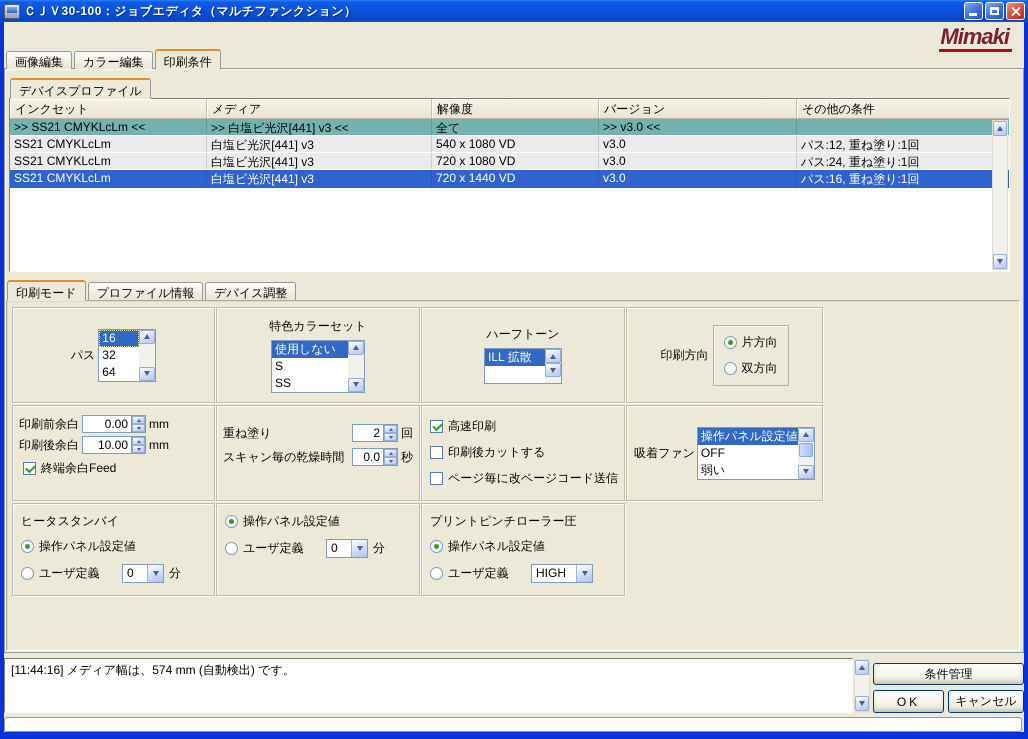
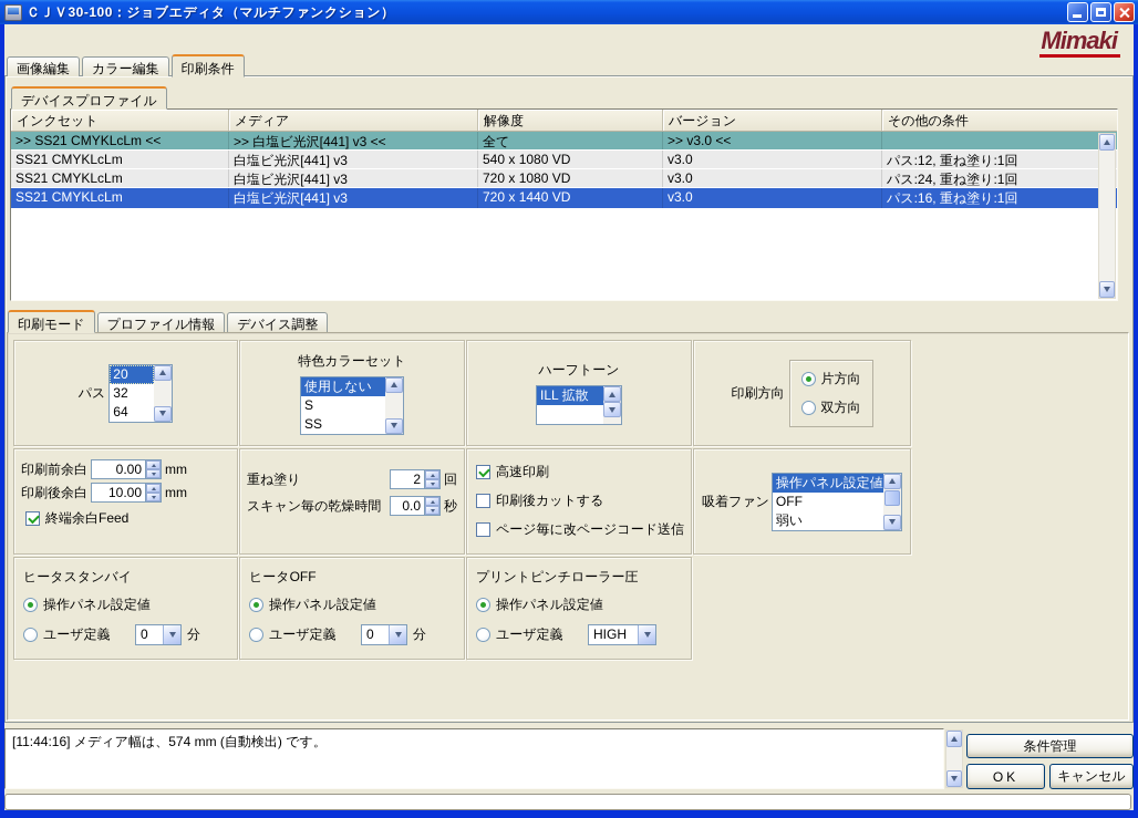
  ＣＪＶ30-100：ジョブエディタ（マルチファンクション）
  Mimaki
  画像編集
  カラー編集
  印刷条件
  デバイスプロファイル
  インクセット
  メディア
  解像度
  バージョン
  その他の条件
  >> SS21 CMYKLcLm <<
  >> 白塩ビ光沢[441] v3 <<
  全て
  >> v3.0 <<
  SS21 CMYKLcLm
  白塩ビ光沢[441] v3
  540 x 1080 VD
  v3.0
  パス:12, 重ね塗り:1回
  SS21 CMYKLcLm
  白塩ビ光沢[441] v3
  720 x 1080 VD
  v3.0
  パス:24, 重ね塗り:1回
  SS21 CMYKLcLm
  白塩ビ光沢[441] v3
  720 x 1440 VD
  v3.0
  パス:16, 重ね塗り:1回
  印刷モード
  プロファイル情報
  デバイス調整
  パス
- 16
+ 20
  32
  64
  特色カラーセット
  使用しない
  S
  SS
  ハーフトーン
  ILL 拡散
  印刷方向
  片方向
  双方向
  印刷前余白
  0.00
  mm
  印刷後余白
  10.00
  mm
  終端余白Feed
  重ね塗り
  2
  回
  スキャン毎の乾燥時間
  0.0
  秒
  高速印刷
  印刷後カットする
  ページ毎に改ページコード送信
  吸着ファン
  操作パネル設定値
  OFF
  弱い
  ヒータスタンバイ
  操作パネル設定値
  ユーザ定義
  0
  分
+ ヒータOFF
  操作パネル設定値
  ユーザ定義
  0
  分
  プリントピンチローラー圧
  操作パネル設定値
  ユーザ定義
  HIGH
  [11:44:16] メディア幅は、574 mm (自動検出) です。
  条件管理
  OK
  キャンセル
